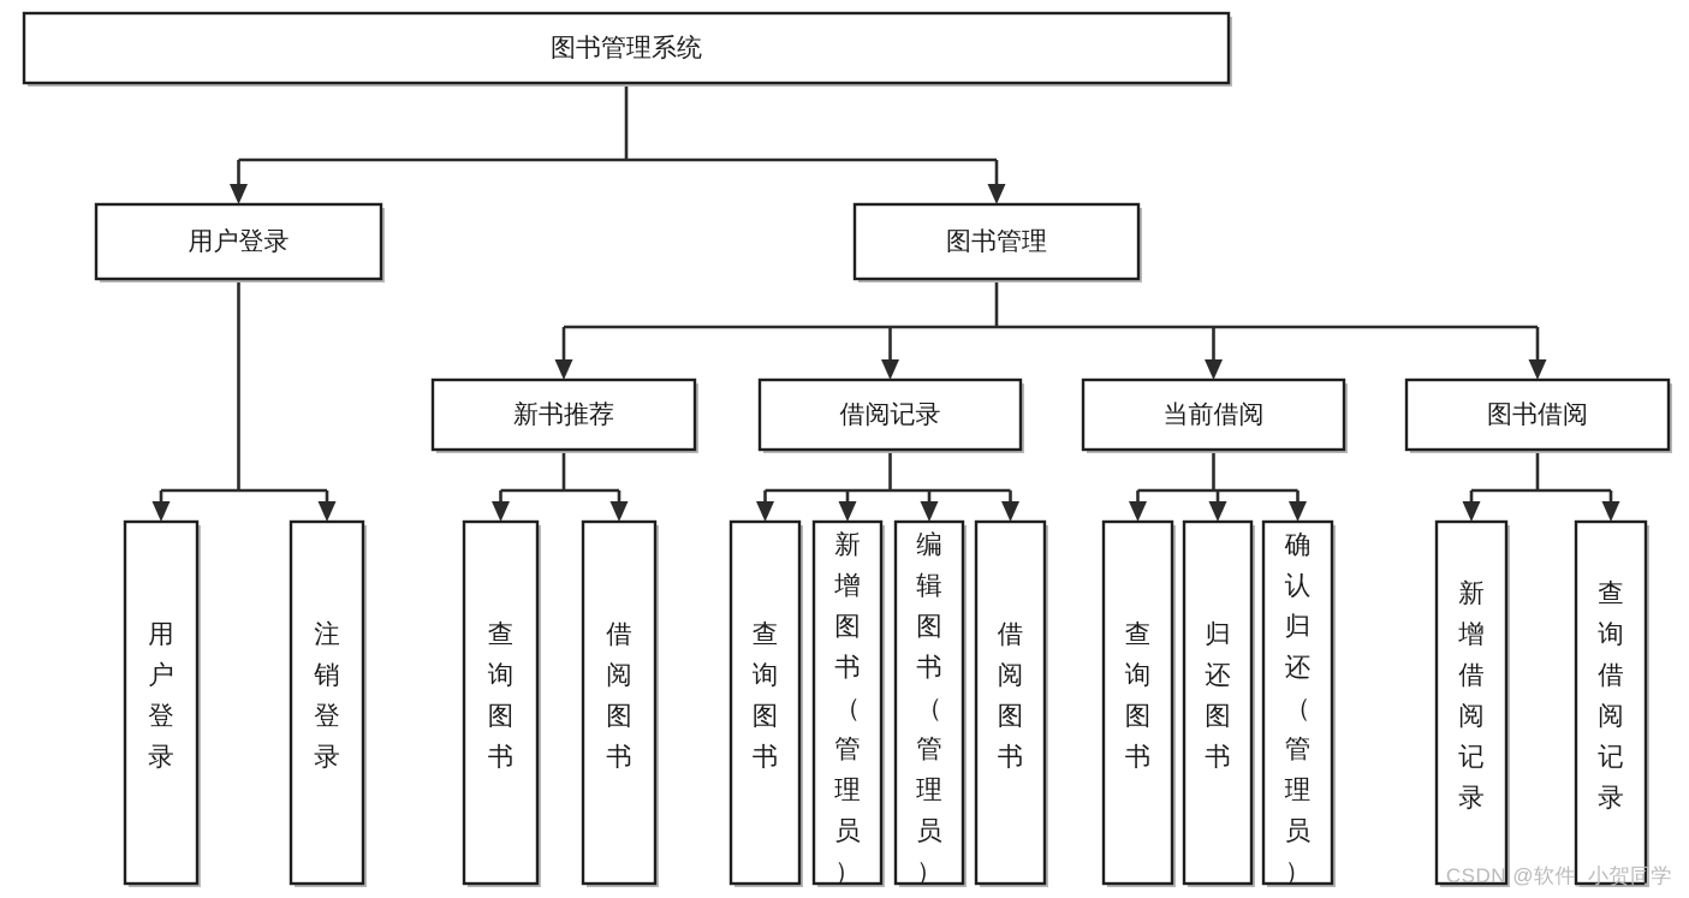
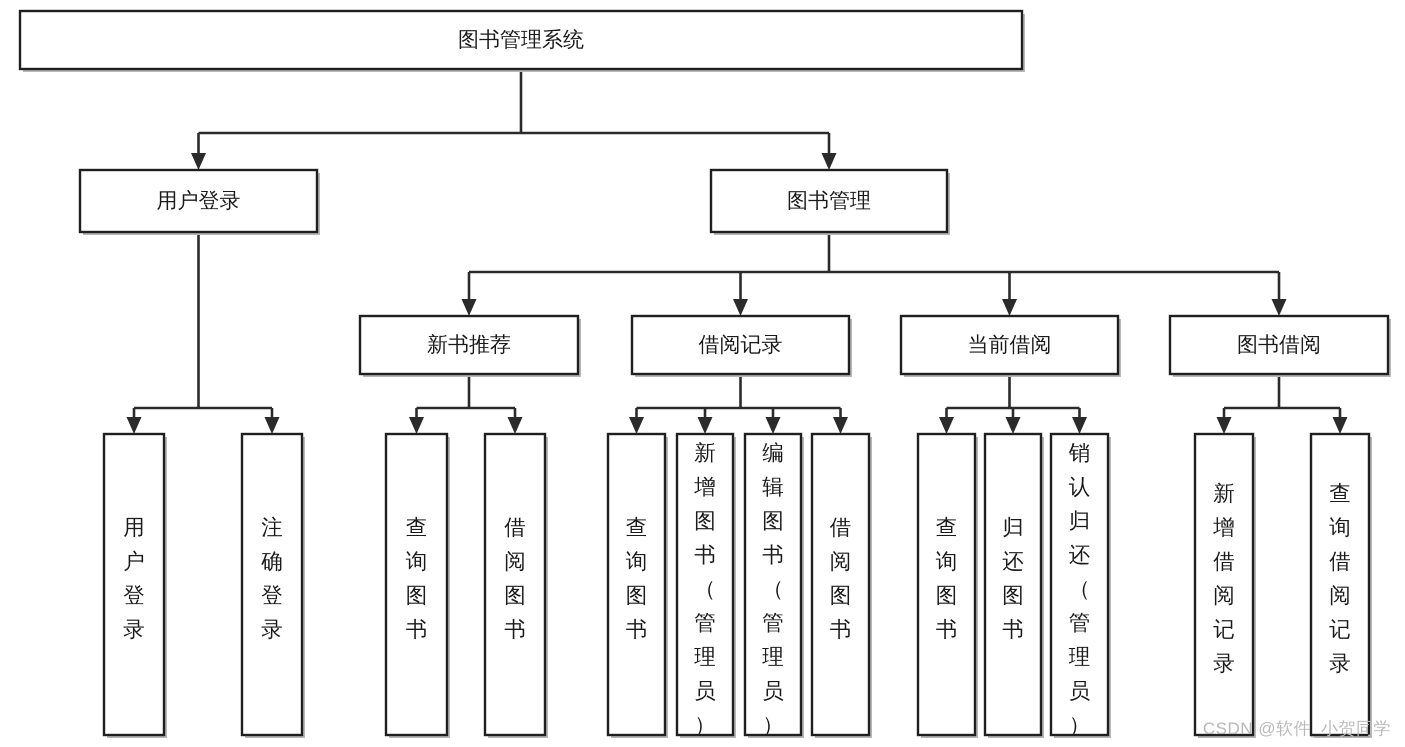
  图书管理系统
  用户登录
  图书管理
  新书推荐
  借阅记录
  当前借阅
  图书借阅
  用户登录
- 注销登录
+ 注确登录
  查询图书
  借阅图书
  查询图书
  新增图书（管理员）
  编辑图书（管理员）
  借阅图书
  查询图书
  归还图书
- 确认归还（管理员）
+ 销认归还（管理员）
  新增借阅记录
  查询借阅记录
  CSDN @软件_小贺同学
